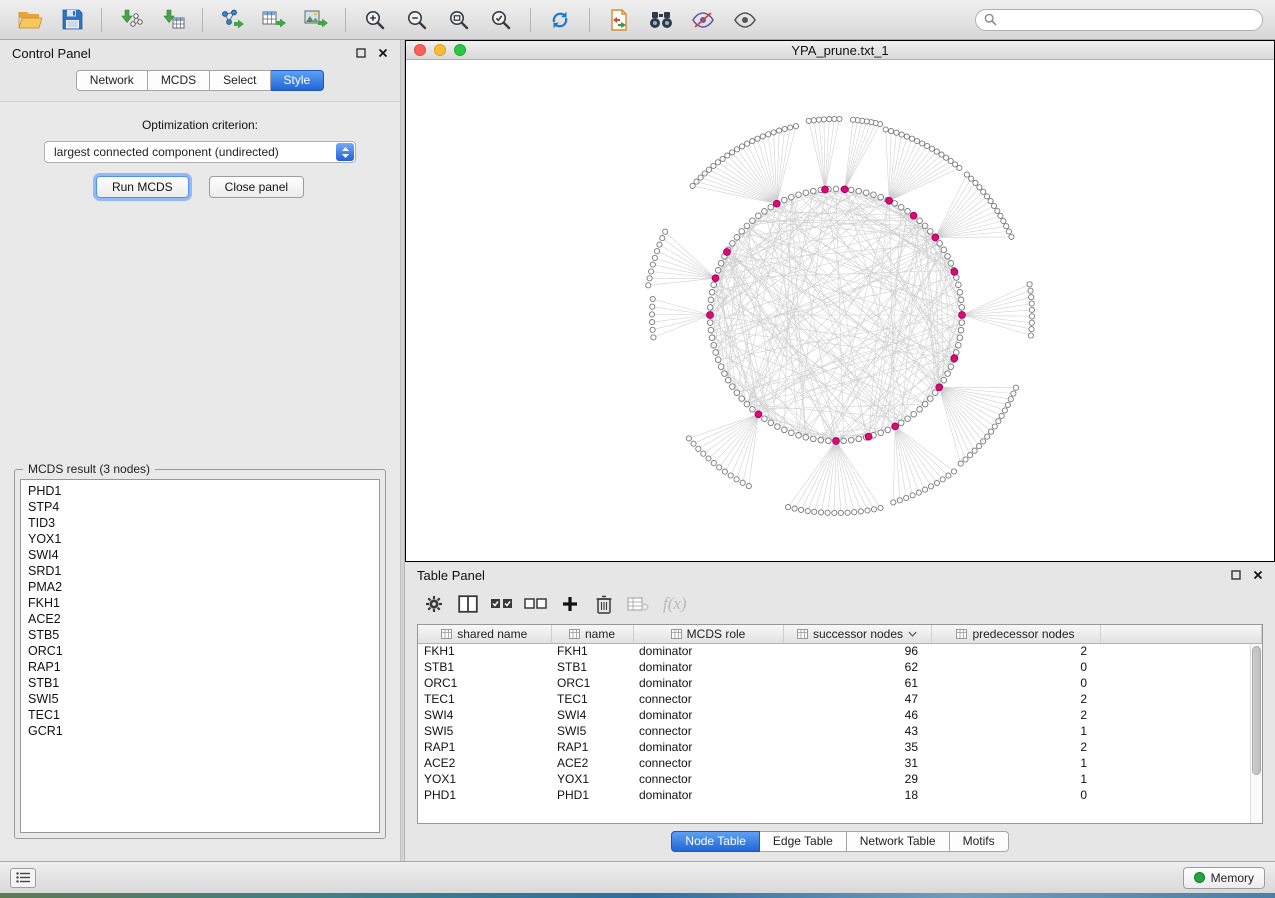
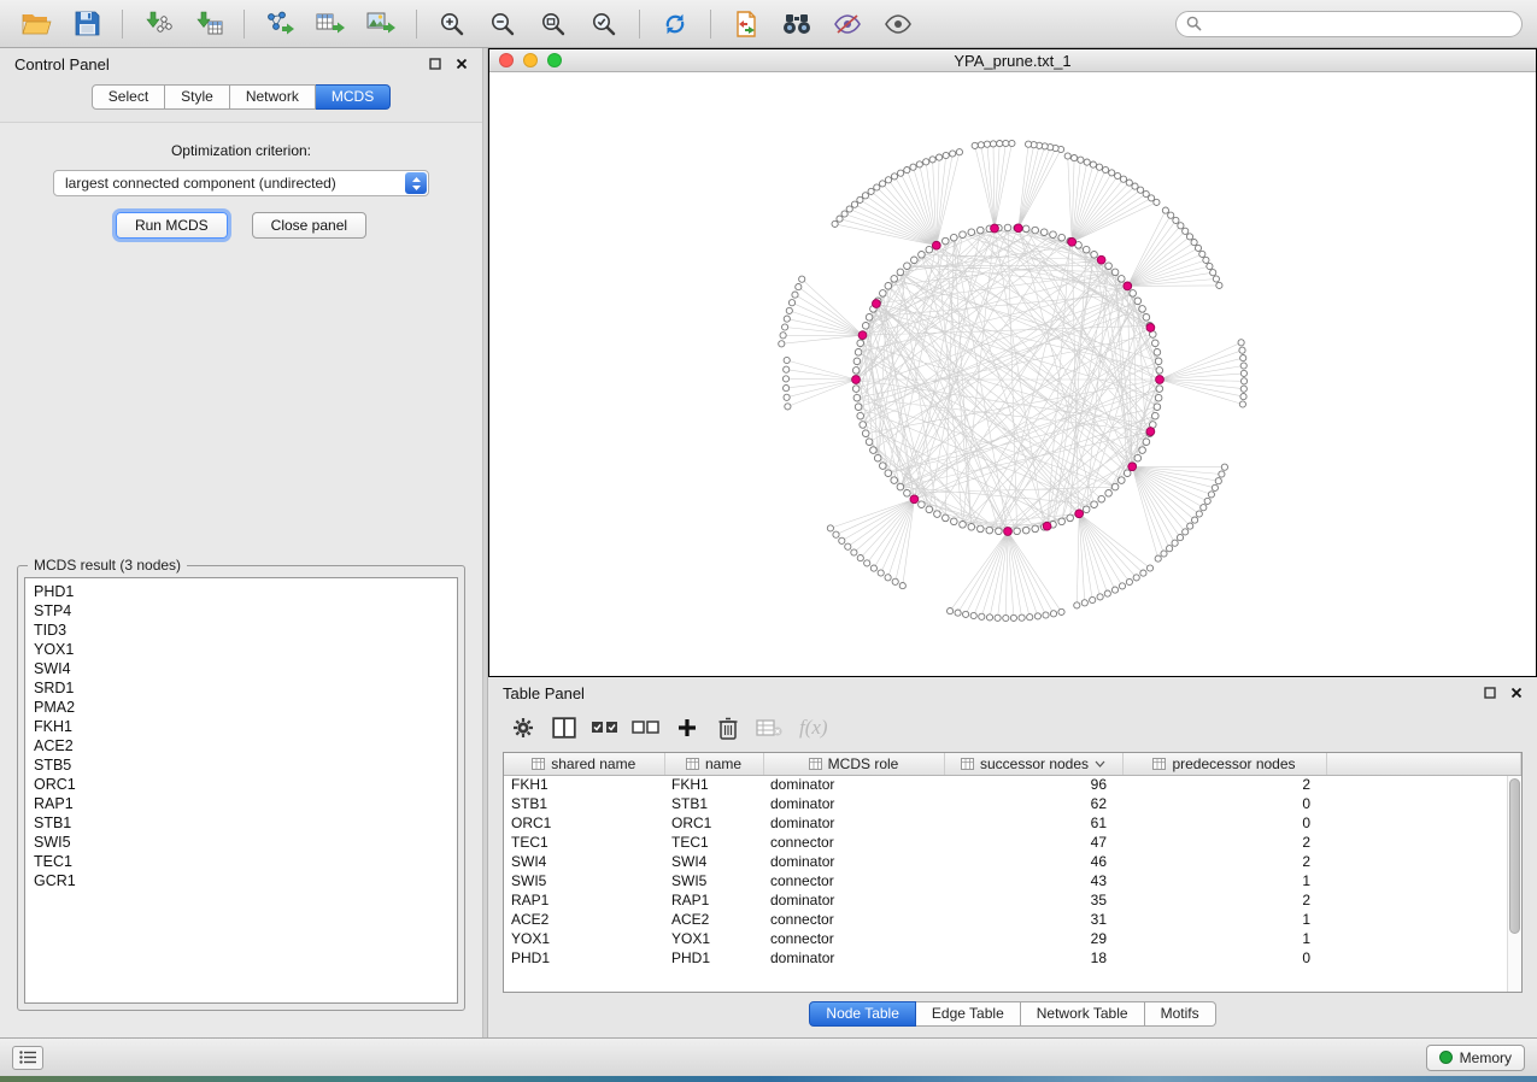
  Control Panel
- Network
+ Select
- MCDS
+ Style
- Select
+ Network
- Style
+ MCDS
  Optimization criterion:
  largest connected component (undirected)
  Run MCDS
  Close panel
  MCDS result (3 nodes)
  PHD1
  STP4
  TID3
  YOX1
  SWI4
  SRD1
  PMA2
  FKH1
  ACE2
  STB5
  ORC1
  RAP1
  STB1
  SWI5
  TEC1
  GCR1
  YPA_prune.txt_1
  Table Panel
  f(x)
  shared name	name	MCDS role	successor nodes	predecessor nodes
  FKH1	FKH1	dominator	96	2
  STB1	STB1	dominator	62	0
  ORC1	ORC1	dominator	61	0
  TEC1	TEC1	connector	47	2
  SWI4	SWI4	dominator	46	2
  SWI5	SWI5	connector	43	1
  RAP1	RAP1	dominator	35	2
  ACE2	ACE2	connector	31	1
  YOX1	YOX1	connector	29	1
  PHD1	PHD1	dominator	18	0
  Node Table
  Edge Table
  Network Table
  Motifs
  Memory
